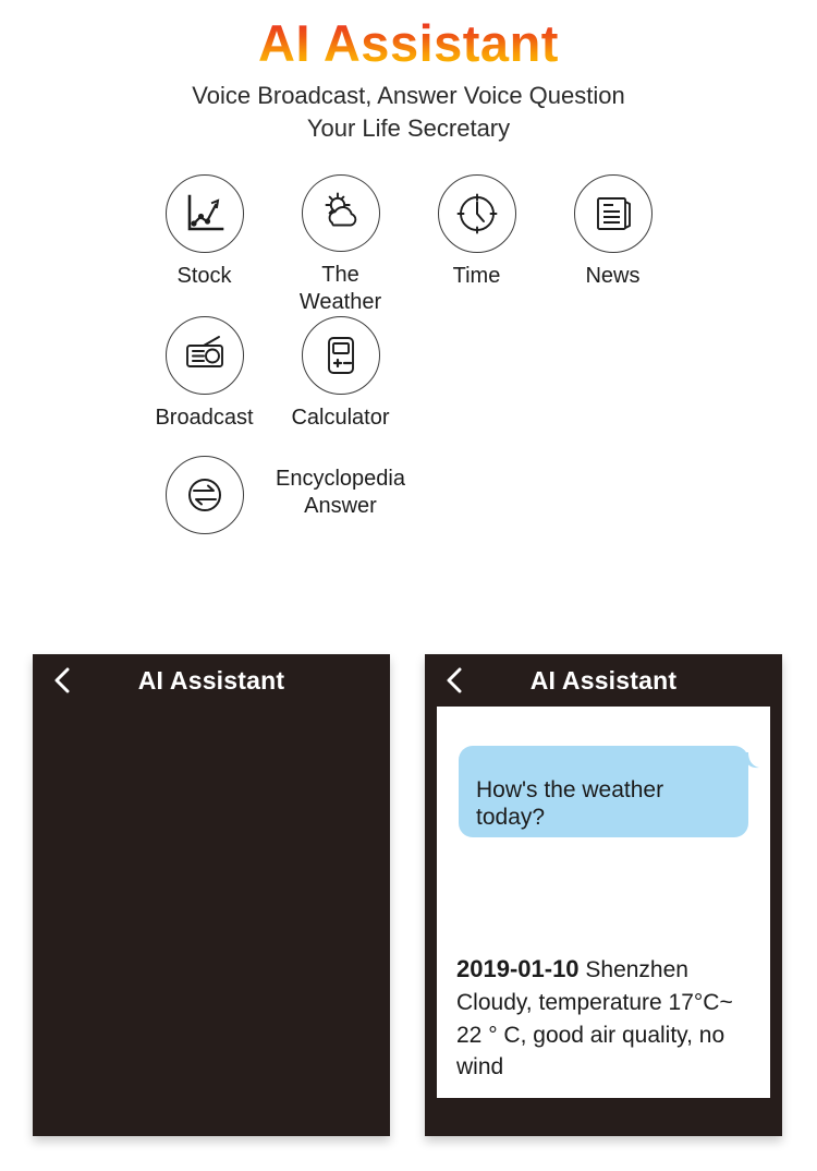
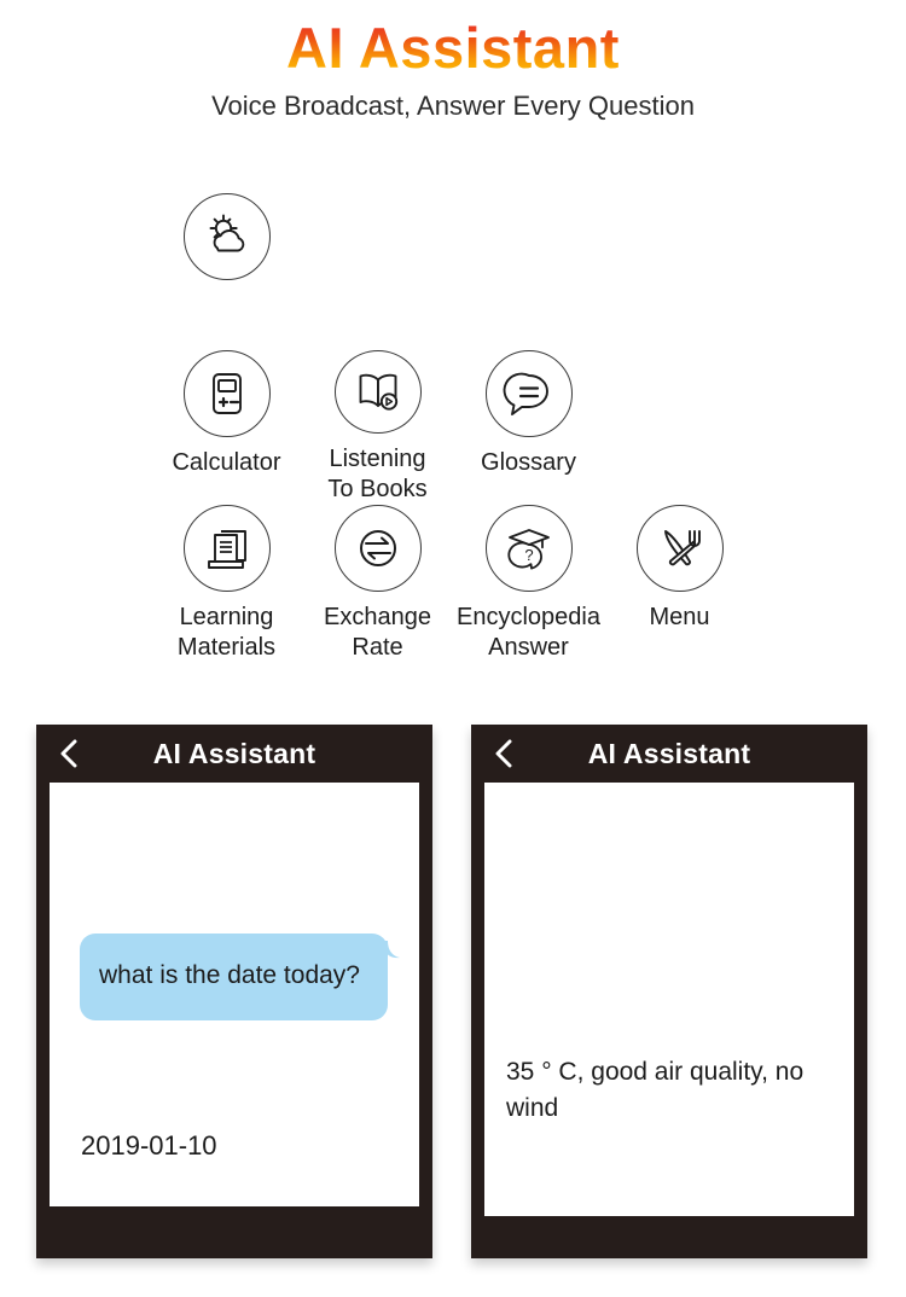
  AI Assistant
- Voice Broadcast, Answer Voice Question
+ Voice Broadcast, Answer Every Question
- Your Life Secretary
- Stock
- The
- Weather
- Time
- News
- Broadcast
  Calculator
+ Listening
+ To Books
+ Glossary
+ Learning
+ Materials
+ Exchange
+ Rate
+ ?
  Encyclopedia
  Answer
+ Menu
  AI Assistant
+ what is the date today?
+ 2019-01-10
  AI Assistant
- How's the weather today?
- 2019-01-10 Shenzhen
- Cloudy, temperature 17°C~
- 22 ° C, good air quality, no wind
+ 35 ° C, good air quality, no wind
